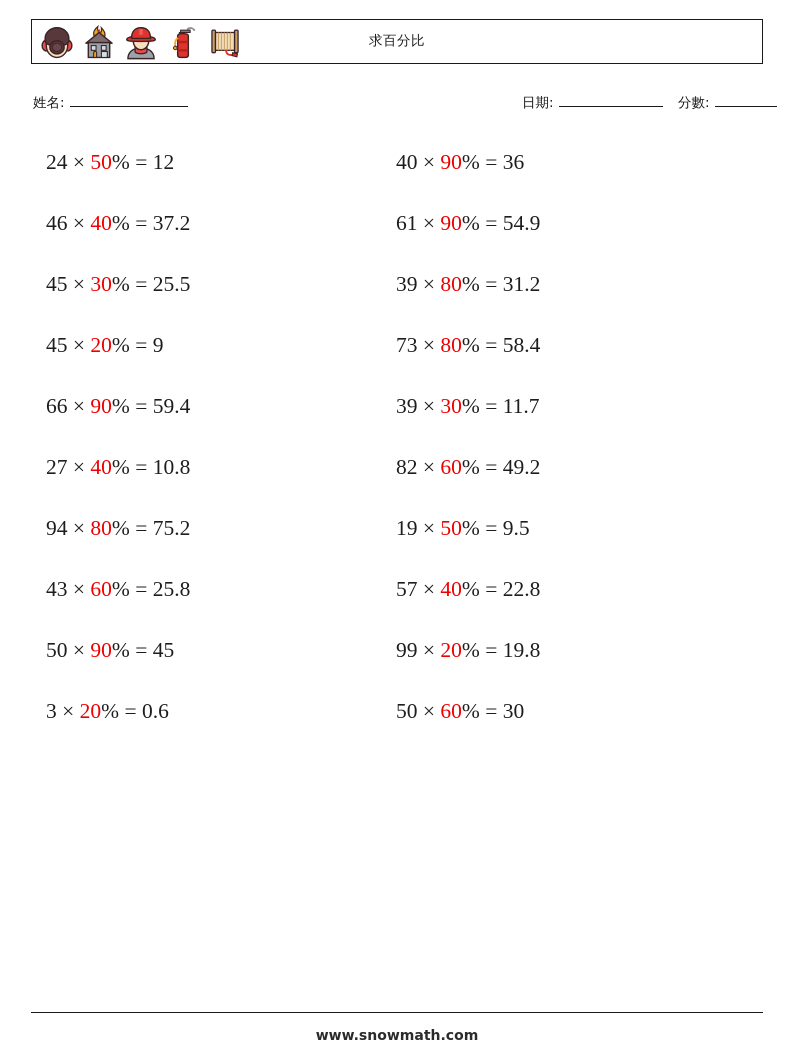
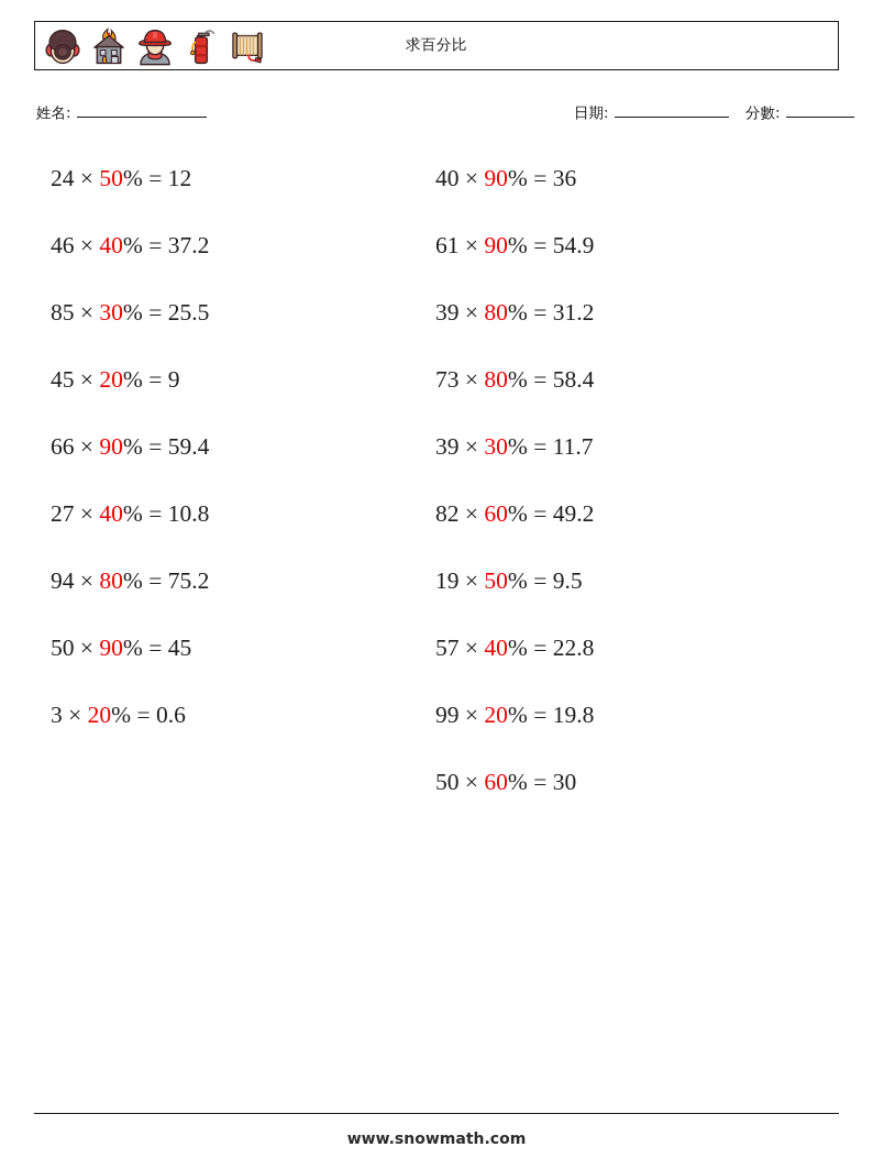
  求百分比
  姓名:
  日期:
  分數:
  24 × 50% = 12
  46 × 40% = 37.2
- 45 × 30% = 25.5
+ 85 × 30% = 25.5
  45 × 20% = 9
  66 × 90% = 59.4
  27 × 40% = 10.8
  94 × 80% = 75.2
- 43 × 60% = 25.8
  50 × 90% = 45
  3 × 20% = 0.6
  40 × 90% = 36
  61 × 90% = 54.9
  39 × 80% = 31.2
  73 × 80% = 58.4
  39 × 30% = 11.7
  82 × 60% = 49.2
  19 × 50% = 9.5
  57 × 40% = 22.8
  99 × 20% = 19.8
  50 × 60% = 30
  www.snowmath.com
